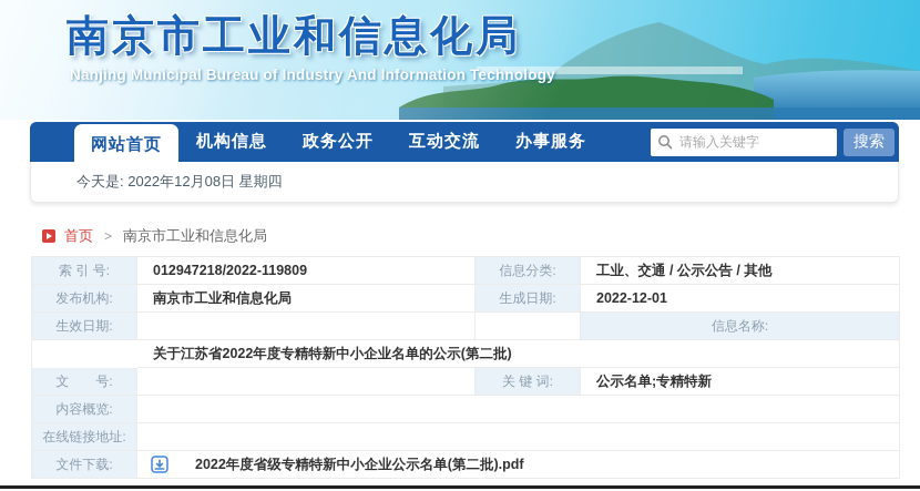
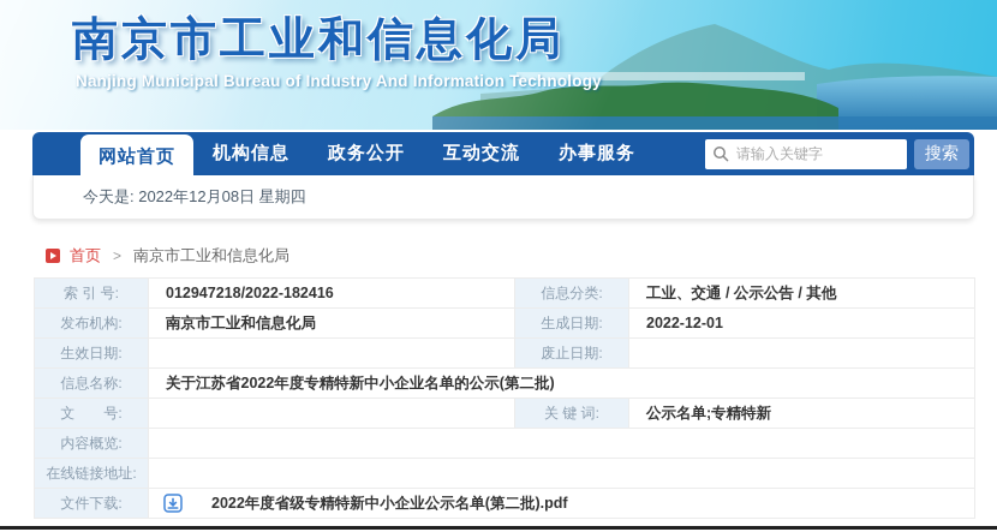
  南京市工业和信息化局
  Nanjing Municipal Bureau of Industry And Information Technology
  网站首页
  机构信息
  政务公开
  互动交流
  办事服务
  请输入关键字
  搜索
  今天是: 2022年12月08日 星期四
  首页
  >
  南京市工业和信息化局
  索 引 号:
- 012947218/2022-119809
+ 012947218/2022-182416
  信息分类:
  工业、交通 / 公示公告 / 其他
  发布机构:
  南京市工业和信息化局
  生成日期:
  2022-12-01
  生效日期:
+ 废止日期:
  信息名称:
  关于江苏省2022年度专精特新中小企业名单的公示(第二批)
  文 号:
  关 键 词:
  公示名单;专精特新
  内容概览:
  在线链接地址:
  文件下载:
  2022年度省级专精特新中小企业公示名单(第二批).pdf
